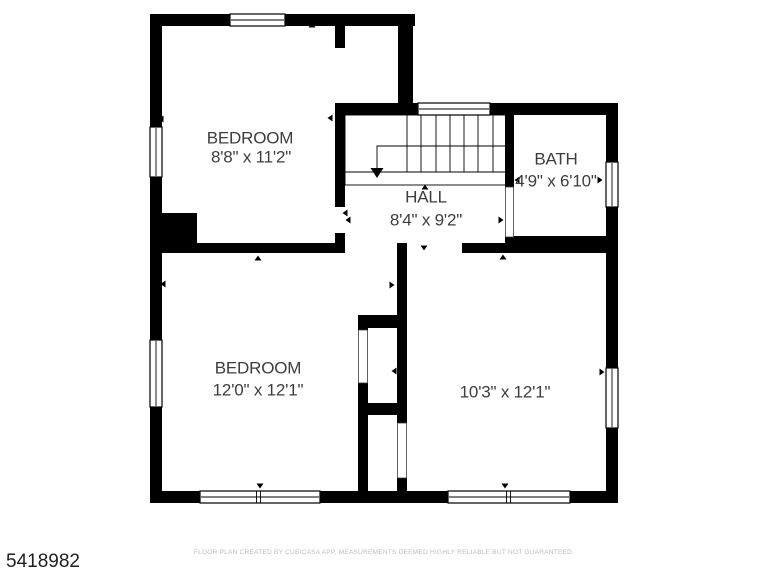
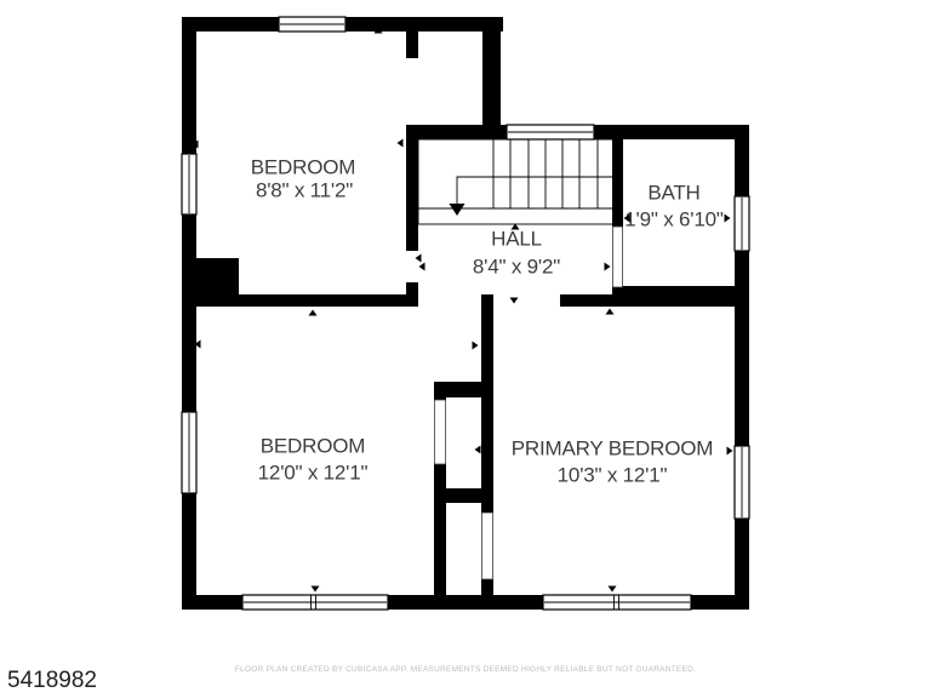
  BEDROOM
  8'8" x 11'2"
  BATH
- 4'9" x 6'10"
+ 1'9" x 6'10"
  HALL
  8'4" x 9'2"
  BEDROOM
  12'0" x 12'1"
+ PRIMARY BEDROOM
  10'3" x 12'1"
  5418982
